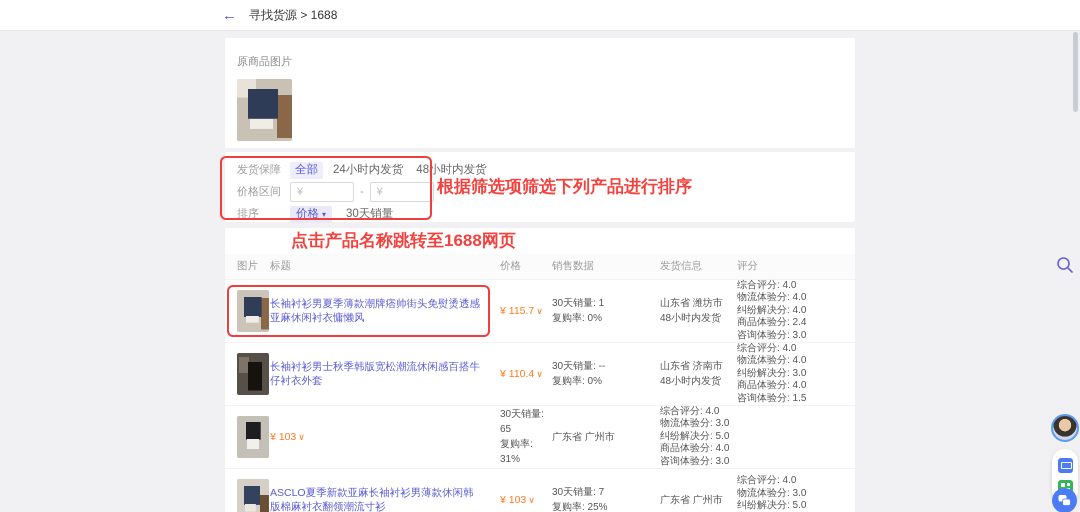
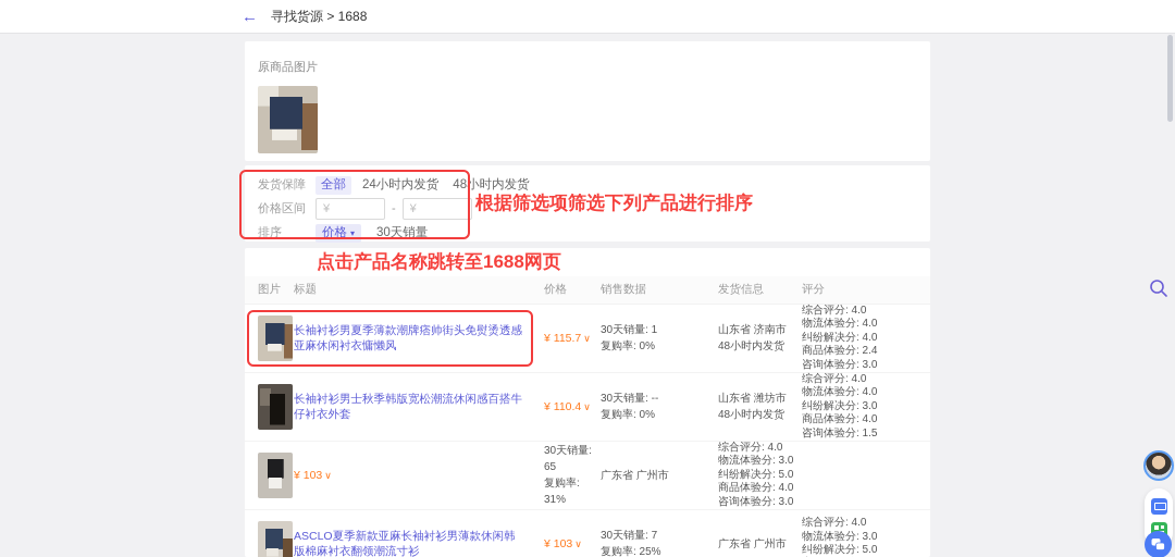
  ←
  寻找货源 > 1688
  原商品图片
  发货保障
  全部
  24小时内发货
  48小时内发货
  价格区间
  ¥
  -
  ¥
  排序
  价格
  ▾
  30天销量
  图片
  标题
  价格
  销售数据
  发货信息
  评分
  长袖衬衫男夏季薄款潮牌痞帅街头免熨烫透感亚麻休闲衬衣慵懒风
  ¥ 115.7 ∨
  30天销量: 1
  复购率: 0%
- 山东省 潍坊市
+ 山东省 济南市
  48小时内发货
  综合评分: 4.0
  物流体验分: 4.0
  纠纷解决分: 4.0
  商品体验分: 2.4
  咨询体验分: 3.0
  长袖衬衫男士秋季韩版宽松潮流休闲感百搭牛仔衬衣外套
  ¥ 110.4 ∨
  30天销量: --
  复购率: 0%
- 山东省 济南市
+ 山东省 潍坊市
  48小时内发货
  综合评分: 4.0
  物流体验分: 4.0
  纠纷解决分: 3.0
  商品体验分: 4.0
  咨询体验分: 1.5
  ¥ 103 ∨
  30天销量: 65
  复购率: 31%
  广东省 广州市
  综合评分: 4.0
  物流体验分: 3.0
  纠纷解决分: 5.0
  商品体验分: 4.0
  咨询体验分: 3.0
  ASCLO夏季新款亚麻长袖衬衫男薄款休闲韩版棉麻衬衣翻领潮流寸衫
  ¥ 103 ∨
  30天销量: 7
  复购率: 25%
  广东省 广州市
  综合评分: 4.0
  物流体验分: 3.0
  纠纷解决分: 5.0
  根据筛选项筛选下列产品进行排序
  点击产品名称跳转至1688网页
